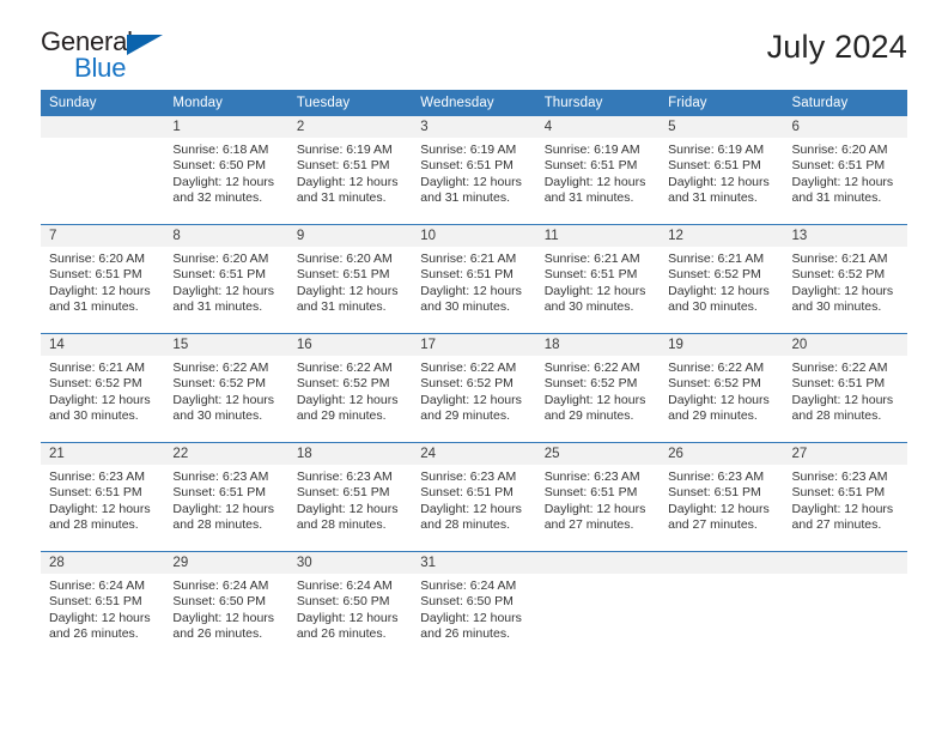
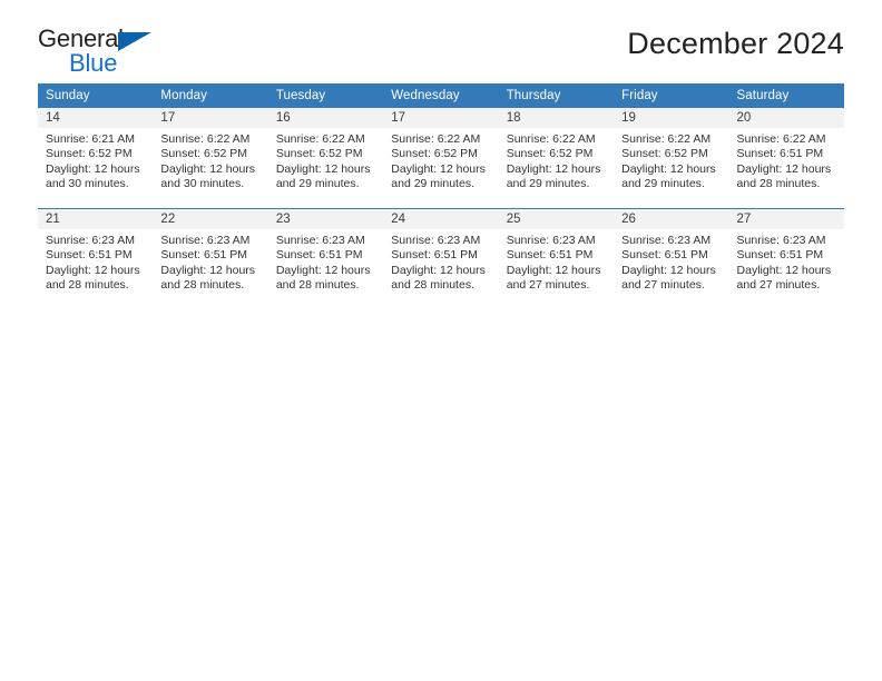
  General
  Blue
- July 2024
+ December 2024
  Sunday	Monday	Tuesday	Wednesday	Thursday	Friday	Saturday
- 	1Sunrise: 6:18 AMSunset: 6:50 PMDaylight: 12 hoursand 32 minutes.	2Sunrise: 6:19 AMSunset: 6:51 PMDaylight: 12 hoursand 31 minutes.	3Sunrise: 6:19 AMSunset: 6:51 PMDaylight: 12 hoursand 31 minutes.	4Sunrise: 6:19 AMSunset: 6:51 PMDaylight: 12 hoursand 31 minutes.	5Sunrise: 6:19 AMSunset: 6:51 PMDaylight: 12 hoursand 31 minutes.	6Sunrise: 6:20 AMSunset: 6:51 PMDaylight: 12 hoursand 31 minutes.
- 7Sunrise: 6:20 AMSunset: 6:51 PMDaylight: 12 hoursand 31 minutes.	8Sunrise: 6:20 AMSunset: 6:51 PMDaylight: 12 hoursand 31 minutes.	9Sunrise: 6:20 AMSunset: 6:51 PMDaylight: 12 hoursand 31 minutes.	10Sunrise: 6:21 AMSunset: 6:51 PMDaylight: 12 hoursand 30 minutes.	11Sunrise: 6:21 AMSunset: 6:51 PMDaylight: 12 hoursand 30 minutes.	12Sunrise: 6:21 AMSunset: 6:52 PMDaylight: 12 hoursand 30 minutes.	13Sunrise: 6:21 AMSunset: 6:52 PMDaylight: 12 hoursand 30 minutes.
- 14Sunrise: 6:21 AMSunset: 6:52 PMDaylight: 12 hoursand 30 minutes.	15Sunrise: 6:22 AMSunset: 6:52 PMDaylight: 12 hoursand 30 minutes.	16Sunrise: 6:22 AMSunset: 6:52 PMDaylight: 12 hoursand 29 minutes.	17Sunrise: 6:22 AMSunset: 6:52 PMDaylight: 12 hoursand 29 minutes.	18Sunrise: 6:22 AMSunset: 6:52 PMDaylight: 12 hoursand 29 minutes.	19Sunrise: 6:22 AMSunset: 6:52 PMDaylight: 12 hoursand 29 minutes.	20Sunrise: 6:22 AMSunset: 6:51 PMDaylight: 12 hoursand 28 minutes.
+ 14Sunrise: 6:21 AMSunset: 6:52 PMDaylight: 12 hoursand 30 minutes.	17Sunrise: 6:22 AMSunset: 6:52 PMDaylight: 12 hoursand 30 minutes.	16Sunrise: 6:22 AMSunset: 6:52 PMDaylight: 12 hoursand 29 minutes.	17Sunrise: 6:22 AMSunset: 6:52 PMDaylight: 12 hoursand 29 minutes.	18Sunrise: 6:22 AMSunset: 6:52 PMDaylight: 12 hoursand 29 minutes.	19Sunrise: 6:22 AMSunset: 6:52 PMDaylight: 12 hoursand 29 minutes.	20Sunrise: 6:22 AMSunset: 6:51 PMDaylight: 12 hoursand 28 minutes.
- 21Sunrise: 6:23 AMSunset: 6:51 PMDaylight: 12 hoursand 28 minutes.	22Sunrise: 6:23 AMSunset: 6:51 PMDaylight: 12 hoursand 28 minutes.	18Sunrise: 6:23 AMSunset: 6:51 PMDaylight: 12 hoursand 28 minutes.	24Sunrise: 6:23 AMSunset: 6:51 PMDaylight: 12 hoursand 28 minutes.	25Sunrise: 6:23 AMSunset: 6:51 PMDaylight: 12 hoursand 27 minutes.	26Sunrise: 6:23 AMSunset: 6:51 PMDaylight: 12 hoursand 27 minutes.	27Sunrise: 6:23 AMSunset: 6:51 PMDaylight: 12 hoursand 27 minutes.
+ 21Sunrise: 6:23 AMSunset: 6:51 PMDaylight: 12 hoursand 28 minutes.	22Sunrise: 6:23 AMSunset: 6:51 PMDaylight: 12 hoursand 28 minutes.	23Sunrise: 6:23 AMSunset: 6:51 PMDaylight: 12 hoursand 28 minutes.	24Sunrise: 6:23 AMSunset: 6:51 PMDaylight: 12 hoursand 28 minutes.	25Sunrise: 6:23 AMSunset: 6:51 PMDaylight: 12 hoursand 27 minutes.	26Sunrise: 6:23 AMSunset: 6:51 PMDaylight: 12 hoursand 27 minutes.	27Sunrise: 6:23 AMSunset: 6:51 PMDaylight: 12 hoursand 27 minutes.
- 28Sunrise: 6:24 AMSunset: 6:51 PMDaylight: 12 hoursand 26 minutes.	29Sunrise: 6:24 AMSunset: 6:50 PMDaylight: 12 hoursand 26 minutes.	30Sunrise: 6:24 AMSunset: 6:50 PMDaylight: 12 hoursand 26 minutes.	31Sunrise: 6:24 AMSunset: 6:50 PMDaylight: 12 hoursand 26 minutes.
